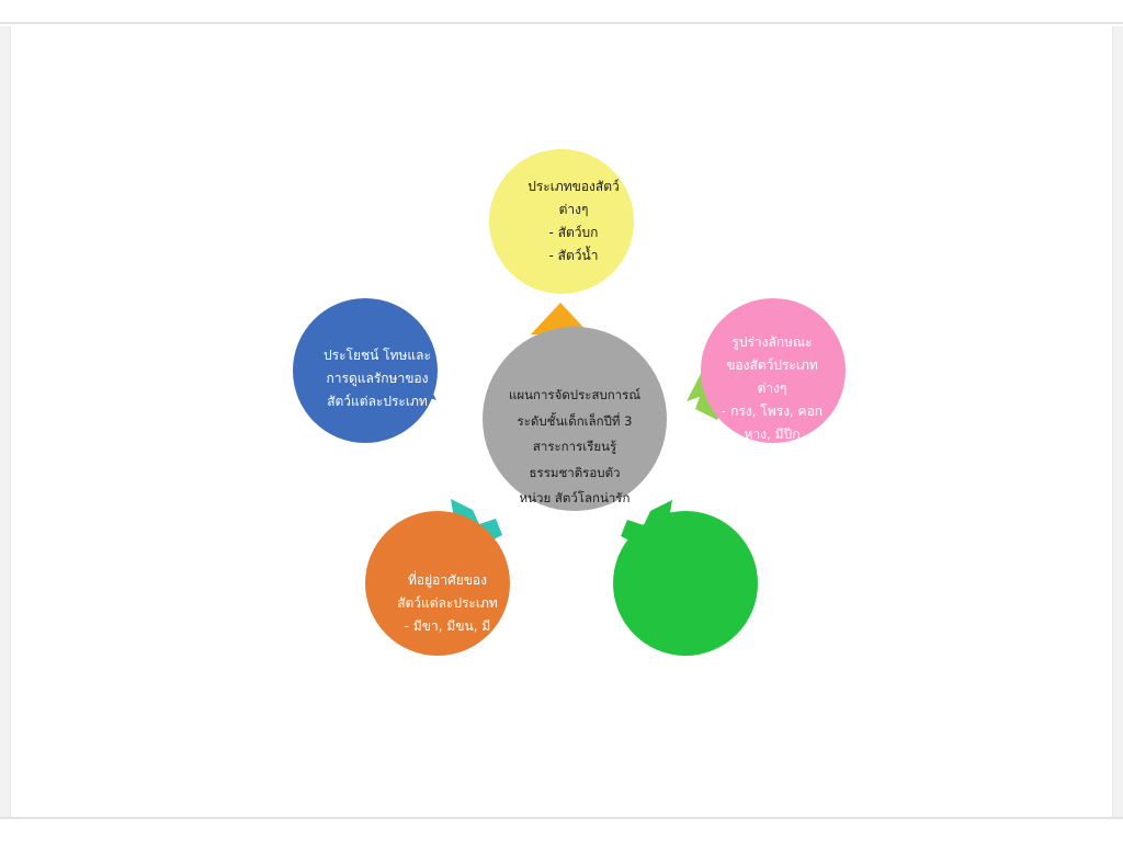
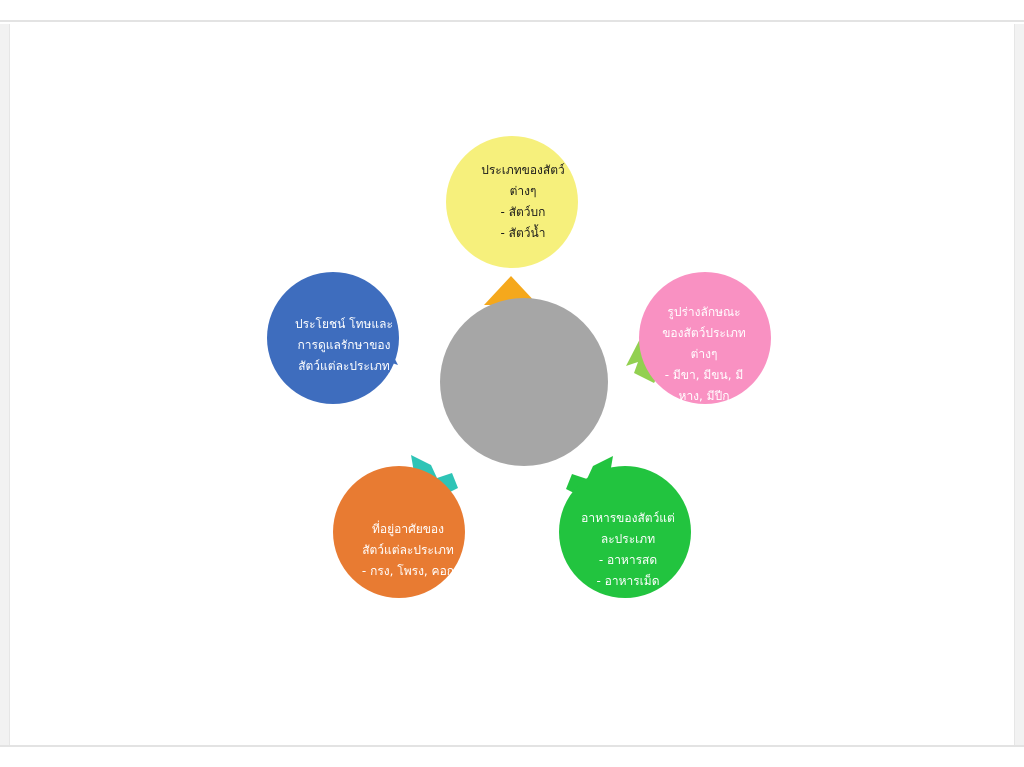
- แผนการจัดประสบการณ์
- ระดับชั้นเด็กเล็กปีที่ 3
- สาระการเรียนรู้
- ธรรมชาติรอบตัว
- หน่วย สัตว์โลกน่ารัก
  ประเภทของสัตว์
  ต่างๆ
  - สัตว์บก
  - สัตว์น้ำ
  รูปร่างลักษณะ
  ของสัตว์ประเภท
  ต่างๆ
- - กรง, โพรง, คอก
+ - มีขา, มีขน, มี
  หาง, มีปีก
+ อาหารของสัตว์แต่
+ ละประเภท
+ - อาหารสด
+ - อาหารเม็ด
  ที่อยู่อาศัยของ
  สัตว์แต่ละประเภท
- - มีขา, มีขน, มี
+ - กรง, โพรง, คอก
  ประโยชน์ โทษและ
  การดูแลรักษาของ
  สัตว์แต่ละประเภท
